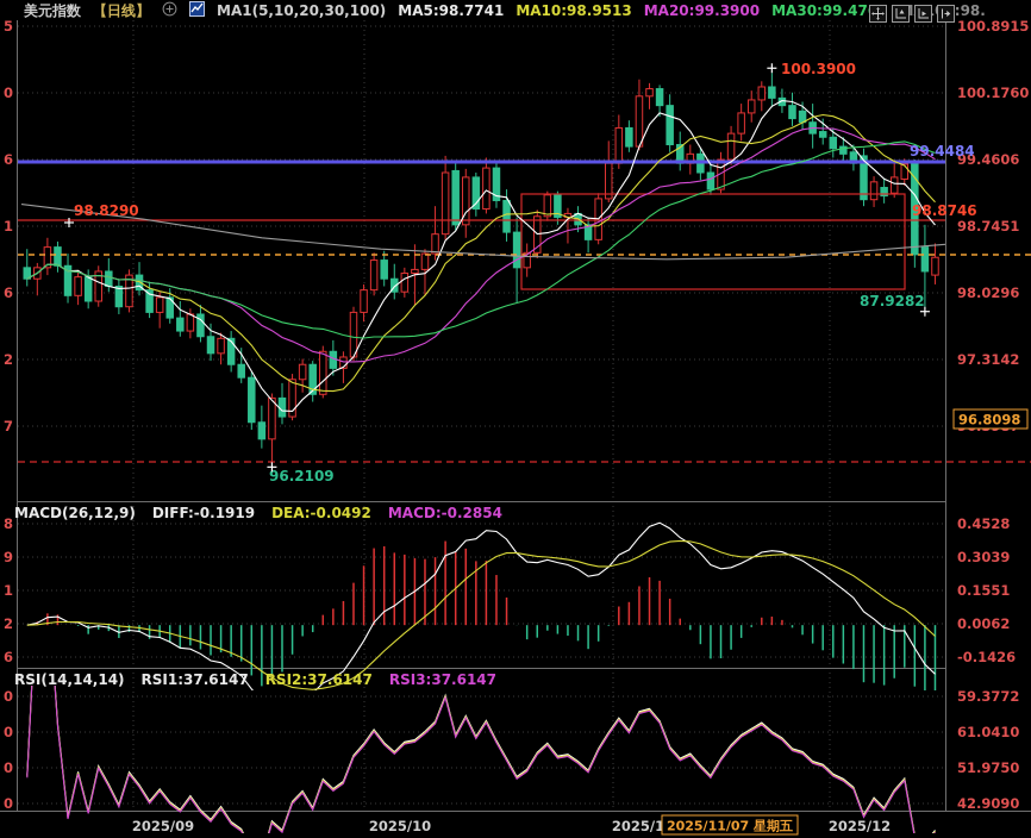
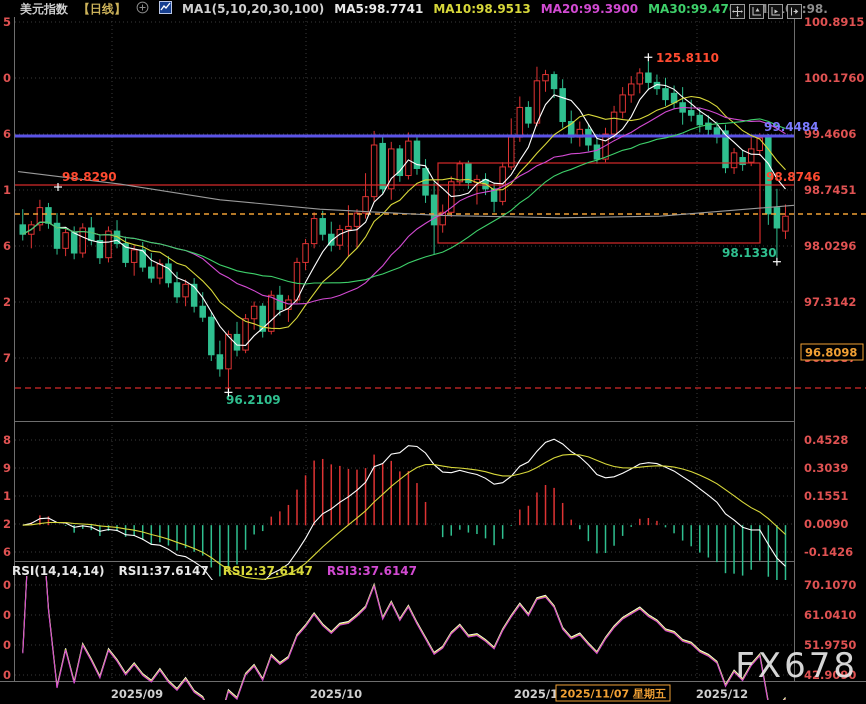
  100.8915
  100.1760
  99.4606
  98.7451
  98.0296
  97.3142
  0.4528
  0.3039
  0.1551
- 0.0062
+ 0.0090
  -0.1426
- 59.3772
+ 70.1070
  61.0410
  51.9750
  42.9090
  5
  0
  6
  1
  6
  2
  7
  8
  9
  1
  2
  6
  0
  0
  0
  0
  96.8098
  98.8290
  99.4484
  98.8746
- 87.9282
+ 98.1330
  96.2109
- 100.3900
+ 125.8110
  2025/09
  2025/10
  2025/1
  2025/12
  2025/11/07 星期五
  美元指数
  【日线】
  MA1(5,10,20,30,100)
  MA5:98.7741
  MA10:98.9513
  MA20:99.3900
  MA30:99.47
- MACD(26,12,9)
- DIFF:-0.1919
- DEA:-0.0492
- MACD:-0.2854
  RSI(14,14,14)
  RSI1:37.6147
  RSI2:37.6147
  RSI3:37.6147
+ FX678
